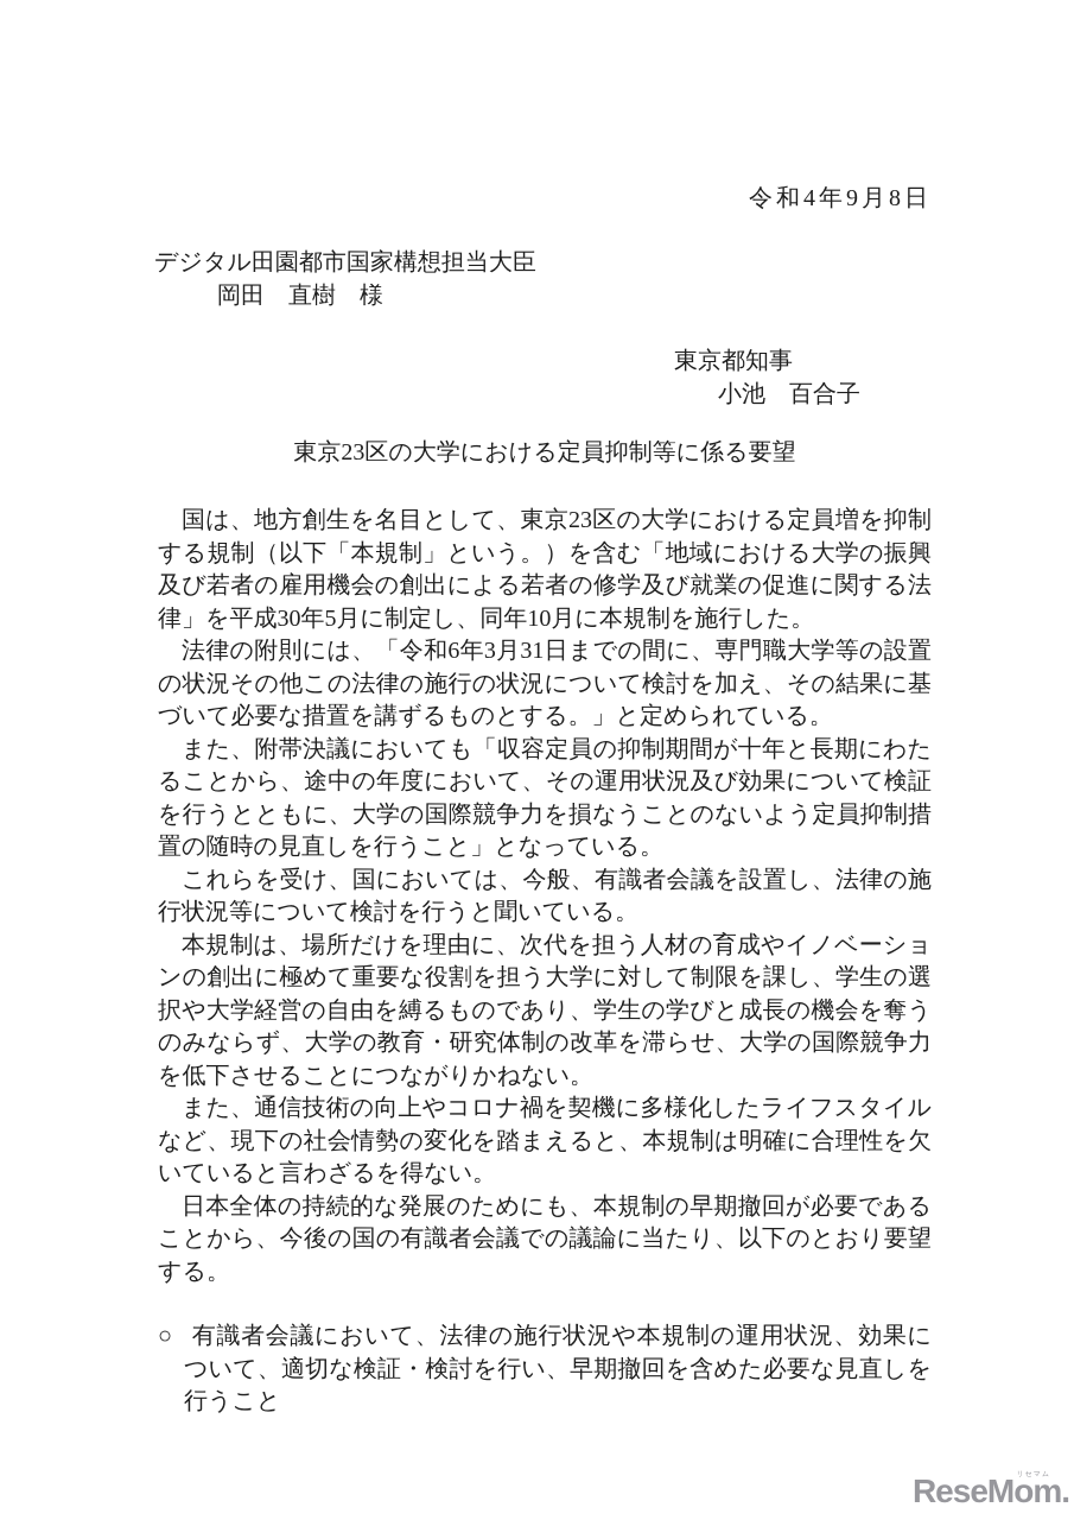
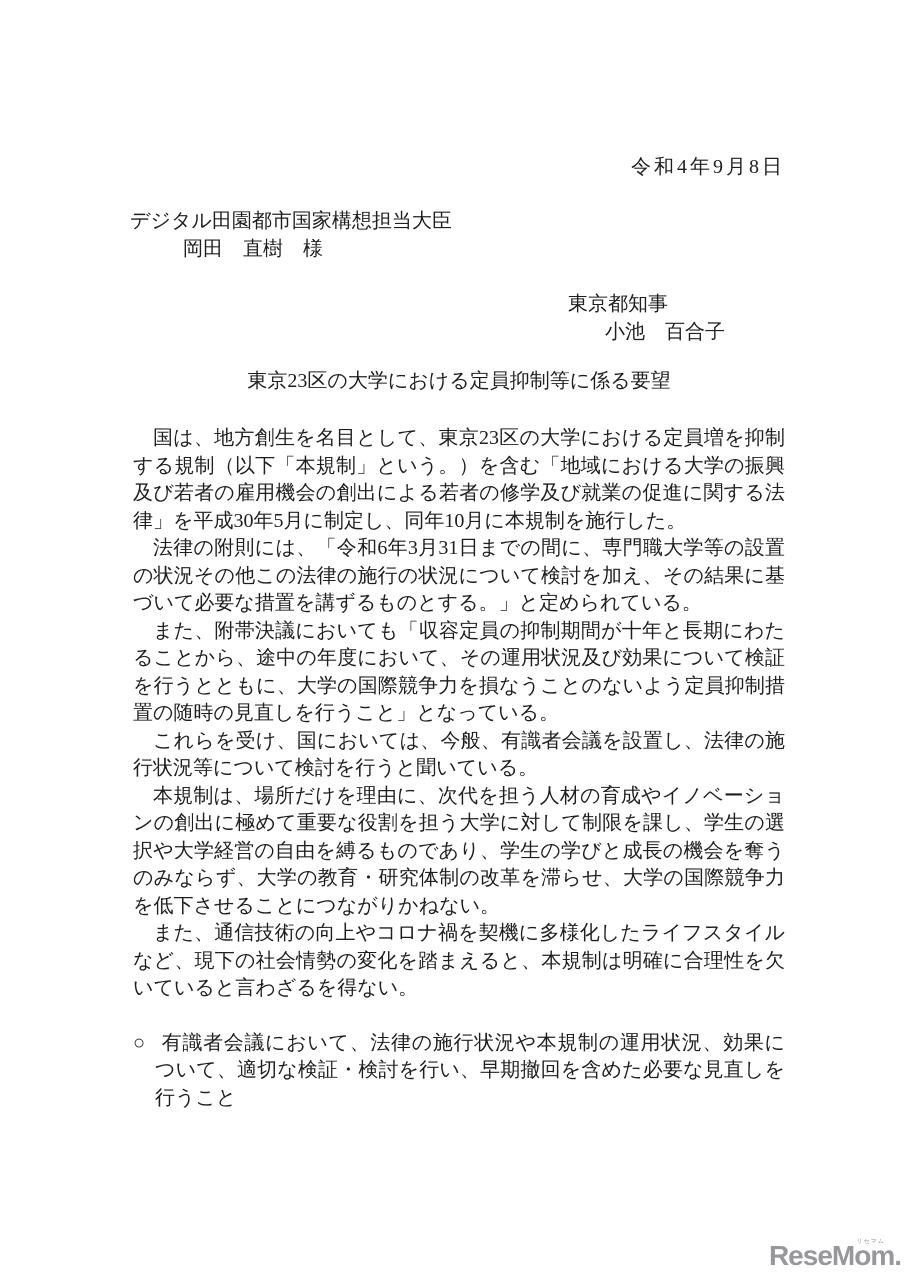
  令和4年9月8日
  デジタル田園都市国家構想担当大臣
  岡田 直樹 様
  東京都知事
  小池 百合子
  東京23区の大学における定員抑制等に係る要望
  国は、地方創生を名目として、東京23区の大学における定員増を抑制する規制（以下「本規制」という。）を含む「地域における大学の振興及び若者の雇用機会の創出による若者の修学及び就業の促進に関する法律」を平成30年5月に制定し、同年10月に本規制を施行した。
  法律の附則には、「令和6年3月31日までの間に、専門職大学等の設置の状況その他この法律の施行の状況について検討を加え、その結果に基づいて必要な措置を講ずるものとする。」と定められている。
  また、附帯決議においても「収容定員の抑制期間が十年と長期にわたることから、途中の年度において、その運用状況及び効果について検証を行うとともに、大学の国際競争力を損なうことのないよう定員抑制措置の随時の見直しを行うこと」となっている。
  これらを受け、国においては、今般、有識者会議を設置し、法律の施行状況等について検討を行うと聞いている。
  本規制は、場所だけを理由に、次代を担う人材の育成やイノベーションの創出に極めて重要な役割を担う大学に対して制限を課し、学生の選択や大学経営の自由を縛るものであり、学生の学びと成長の機会を奪うのみならず、大学の教育・研究体制の改革を滞らせ、大学の国際競争力を低下させることにつながりかねない。
  また、通信技術の向上やコロナ禍を契機に多様化したライフスタイルなど、現下の社会情勢の変化を踏まえると、本規制は明確に合理性を欠いていると言わざるを得ない。
- 日本全体の持続的な発展のためにも、本規制の早期撤回が必要であることから、今後の国の有識者会議での議論に当たり、以下のとおり要望する。
  ○ 有識者会議において、法律の施行状況や本規制の運用状況、効果について、適切な検証・検討を行い、早期撤回を含めた必要な見直しを行うこと
  ReseMom.
